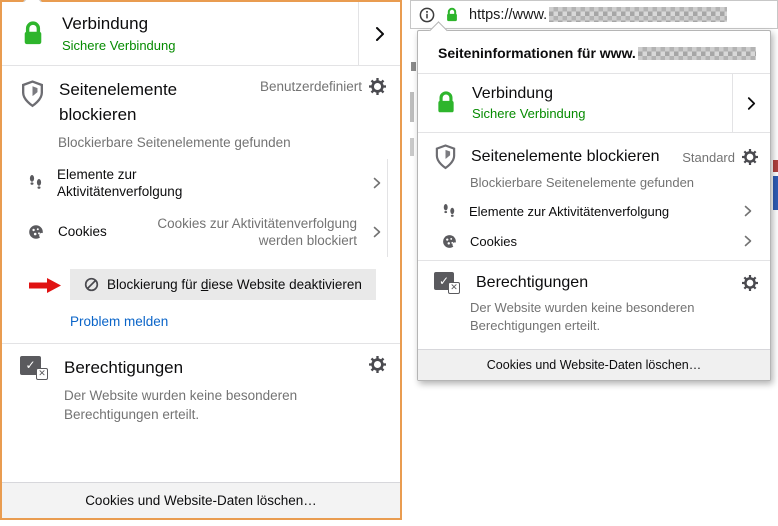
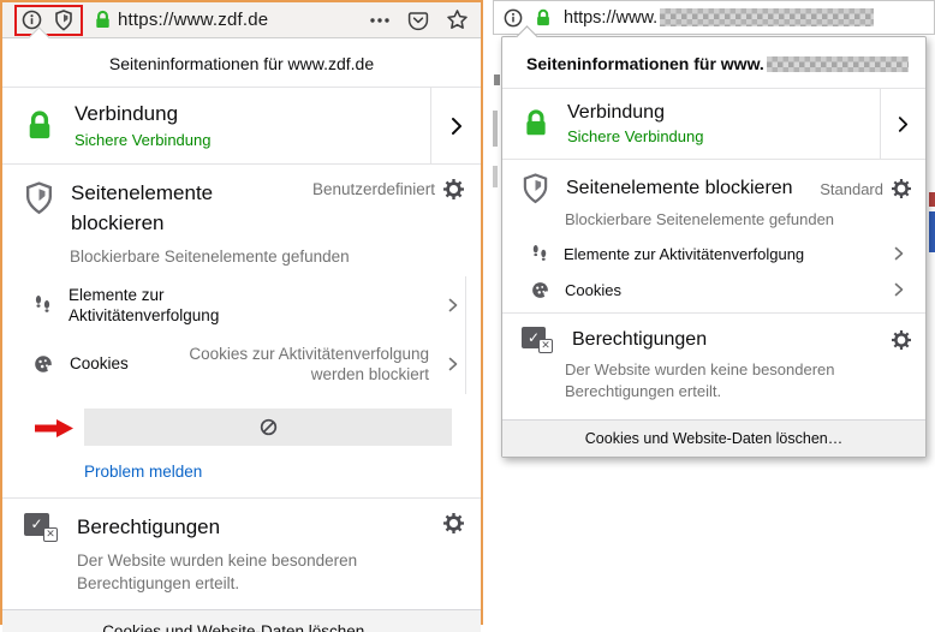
+ https://www.zdf.de
+ Seiteninformationen für www.zdf.de
  Verbindung
  Sichere Verbindung
  Seitenelemente blockieren
  Benutzerdefiniert
  Blockierbare Seitenelemente gefunden
  Elemente zur Aktivitätenverfolgung
  Cookies
  Cookies zur Aktivitätenverfolgung werden blockiert
- Blockierung für diese Website deaktivieren
  Problem melden
  ✓
  ✕
  Berechtigungen
  Der Website wurden keine besonderen Berechtigungen erteilt.
  Cookies und Website-Daten löschen…
  https://www.
  Seiteninformationen für www.
  Verbindung
  Sichere Verbindung
  Seitenelemente blockieren
  Standard
  Blockierbare Seitenelemente gefunden
  Elemente zur Aktivitätenverfolgung
  Cookies
  ✓
  ✕
  Berechtigungen
  Der Website wurden keine besonderen Berechtigungen erteilt.
  Cookies und Website-Daten löschen…
